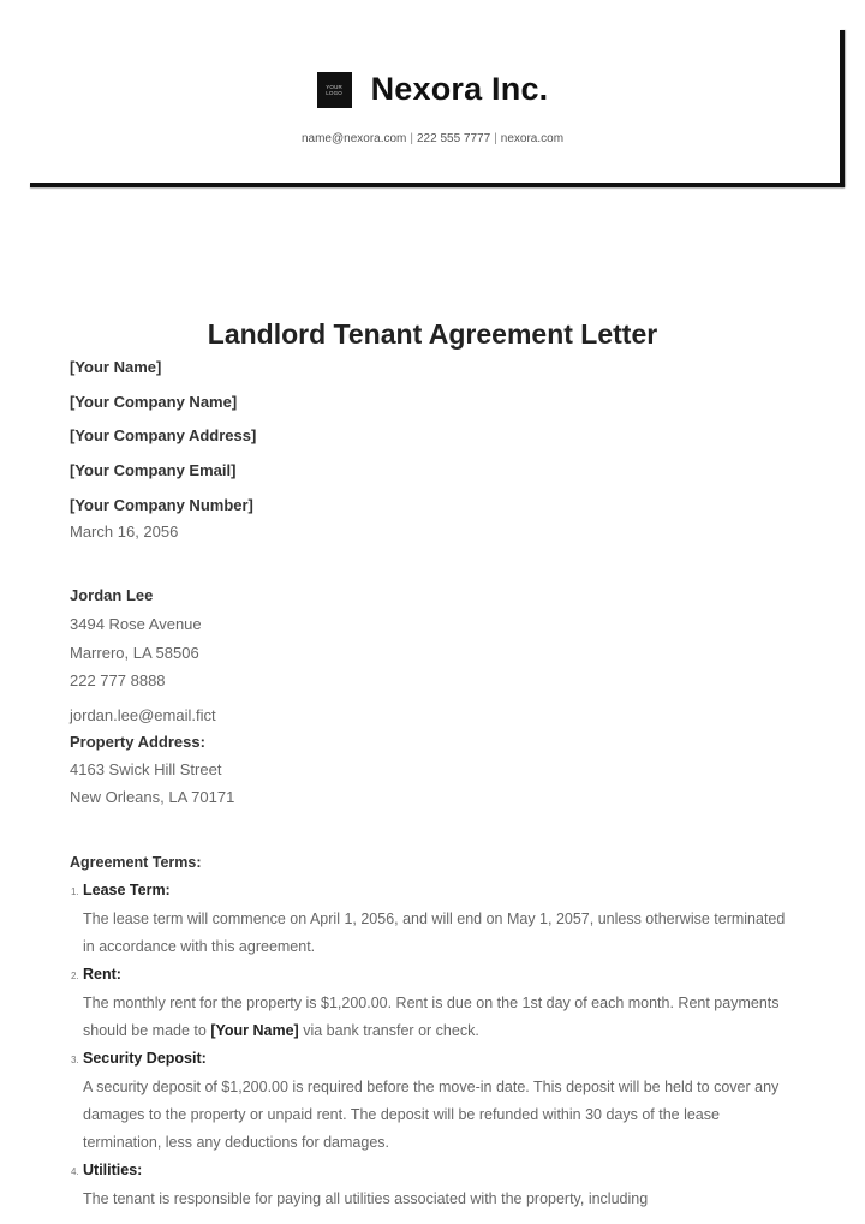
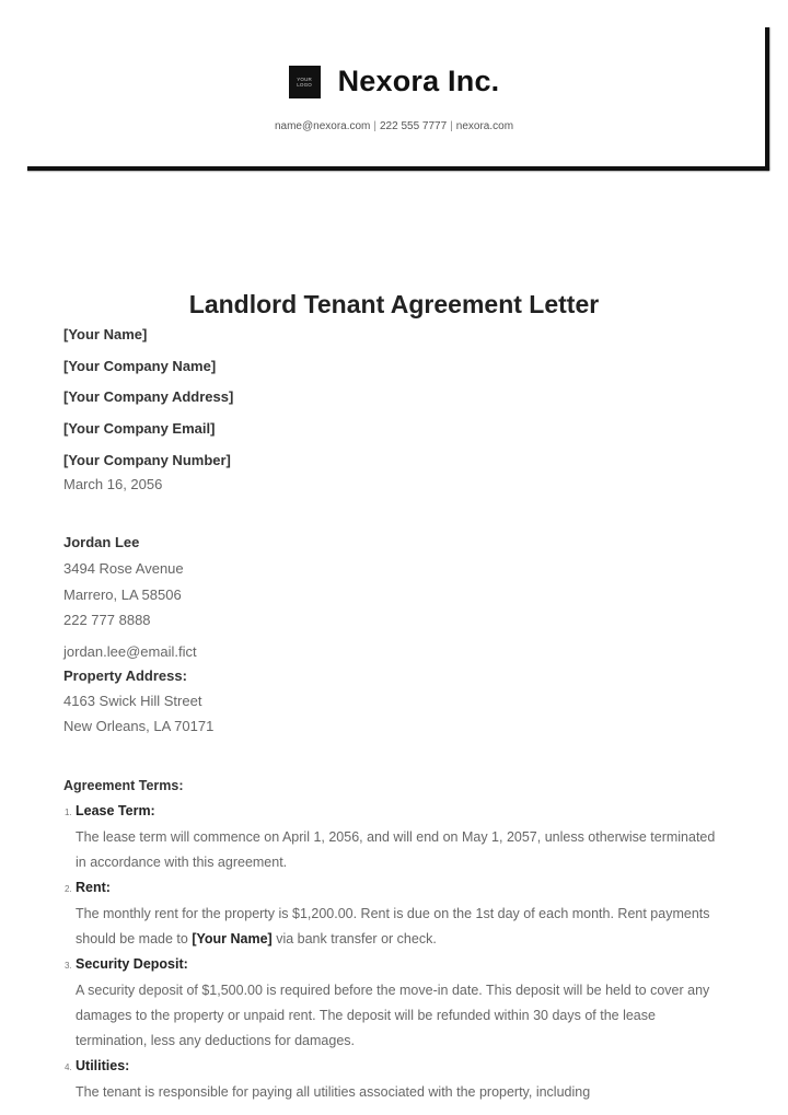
  Nexora Inc.
  name@nexora.com | 222 555 7777 | nexora.com
  Landlord Tenant Agreement Letter
  [Your Name]
  [Your Company Name]
  [Your Company Address]
  [Your Company Email]
  [Your Company Number]
  March 16, 2056
  Jordan Lee
  3494 Rose Avenue
  Marrero, LA 58506
  222 777 8888
  jordan.lee@email.fict
  Property Address:
  4163 Swick Hill Street
  New Orleans, LA 70171
  Agreement Terms:
  1.
  Lease Term:
  The lease term will commence on April 1, 2056, and will end on May 1, 2057, unless otherwise terminated in accordance with this agreement.
  2.
  Rent:
  The monthly rent for the property is $1,200.00. Rent is due on the 1st day of each month. Rent payments should be made to [Your Name] via bank transfer or check.
  3.
  Security Deposit:
- A security deposit of $1,200.00 is required before the move-in date. This deposit will be held to cover any damages to the property or unpaid rent. The deposit will be refunded within 30 days of the lease termination, less any deductions for damages.
+ A security deposit of $1,500.00 is required before the move-in date. This deposit will be held to cover any damages to the property or unpaid rent. The deposit will be refunded within 30 days of the lease termination, less any deductions for damages.
  4.
  Utilities:
  The tenant is responsible for paying all utilities associated with the property, including
